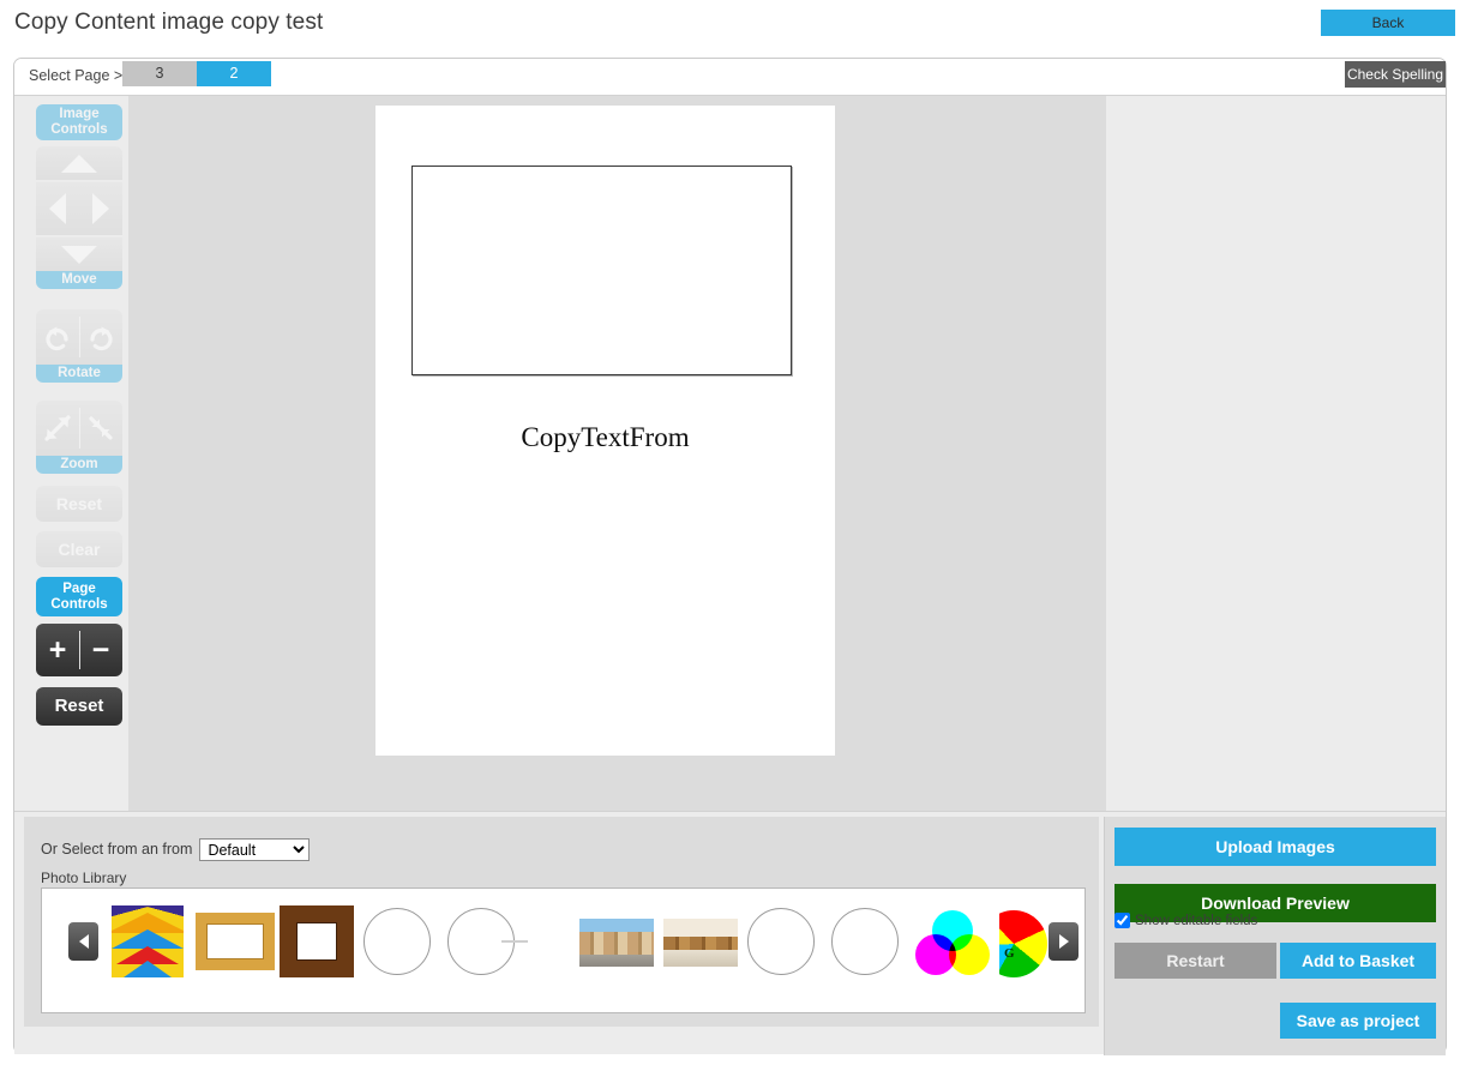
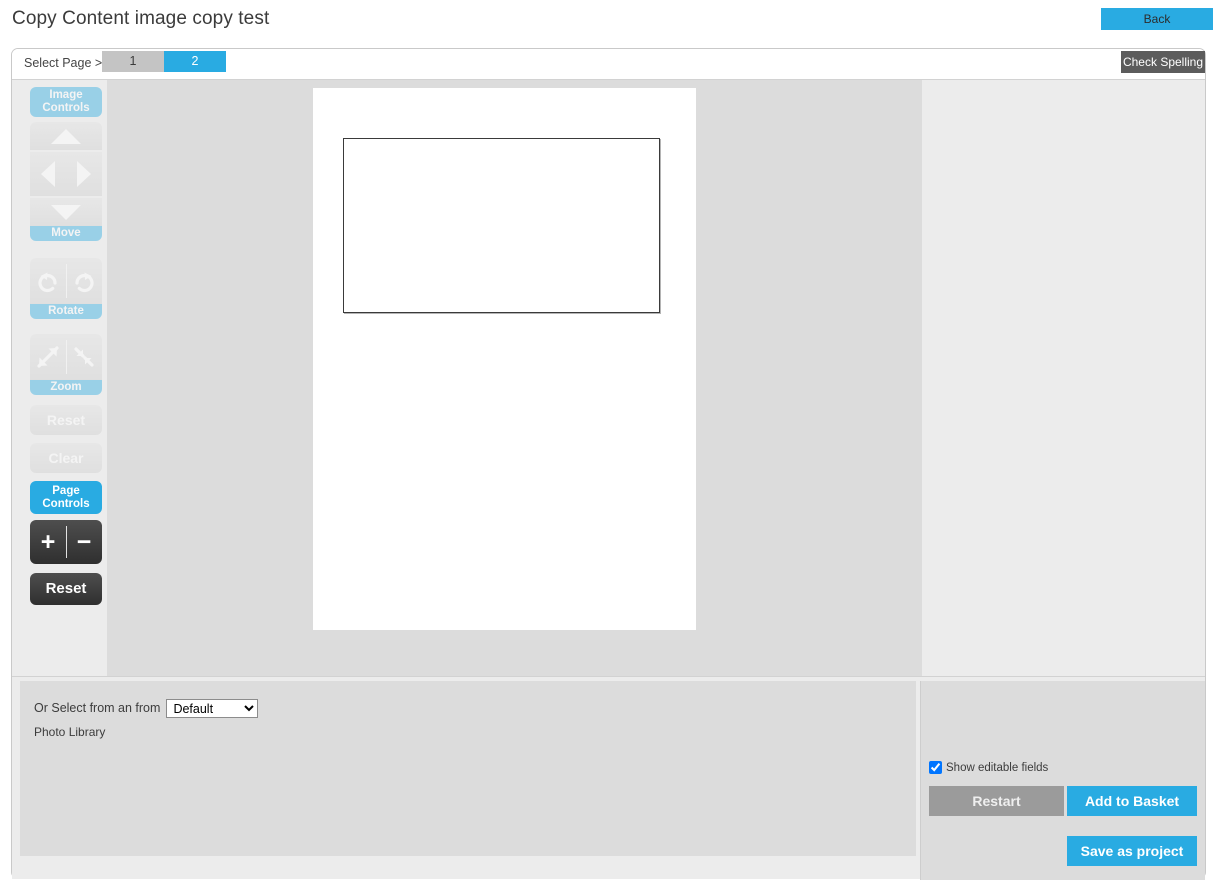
  Copy Content image copy test
  Back
  Select Page >
- 3
+ 1
  2
  Check Spelling
  Image
  Controls
  Move
  Rotate
  Zoom
  Page
  Controls
  +
  −
  Reset
- CopyTextFrom
  Or Select from an from Default
  Photo Library
- G
- Upload Images
- Download Preview
  Show editable fields
  Restart
  Add to Basket
  Save as project
